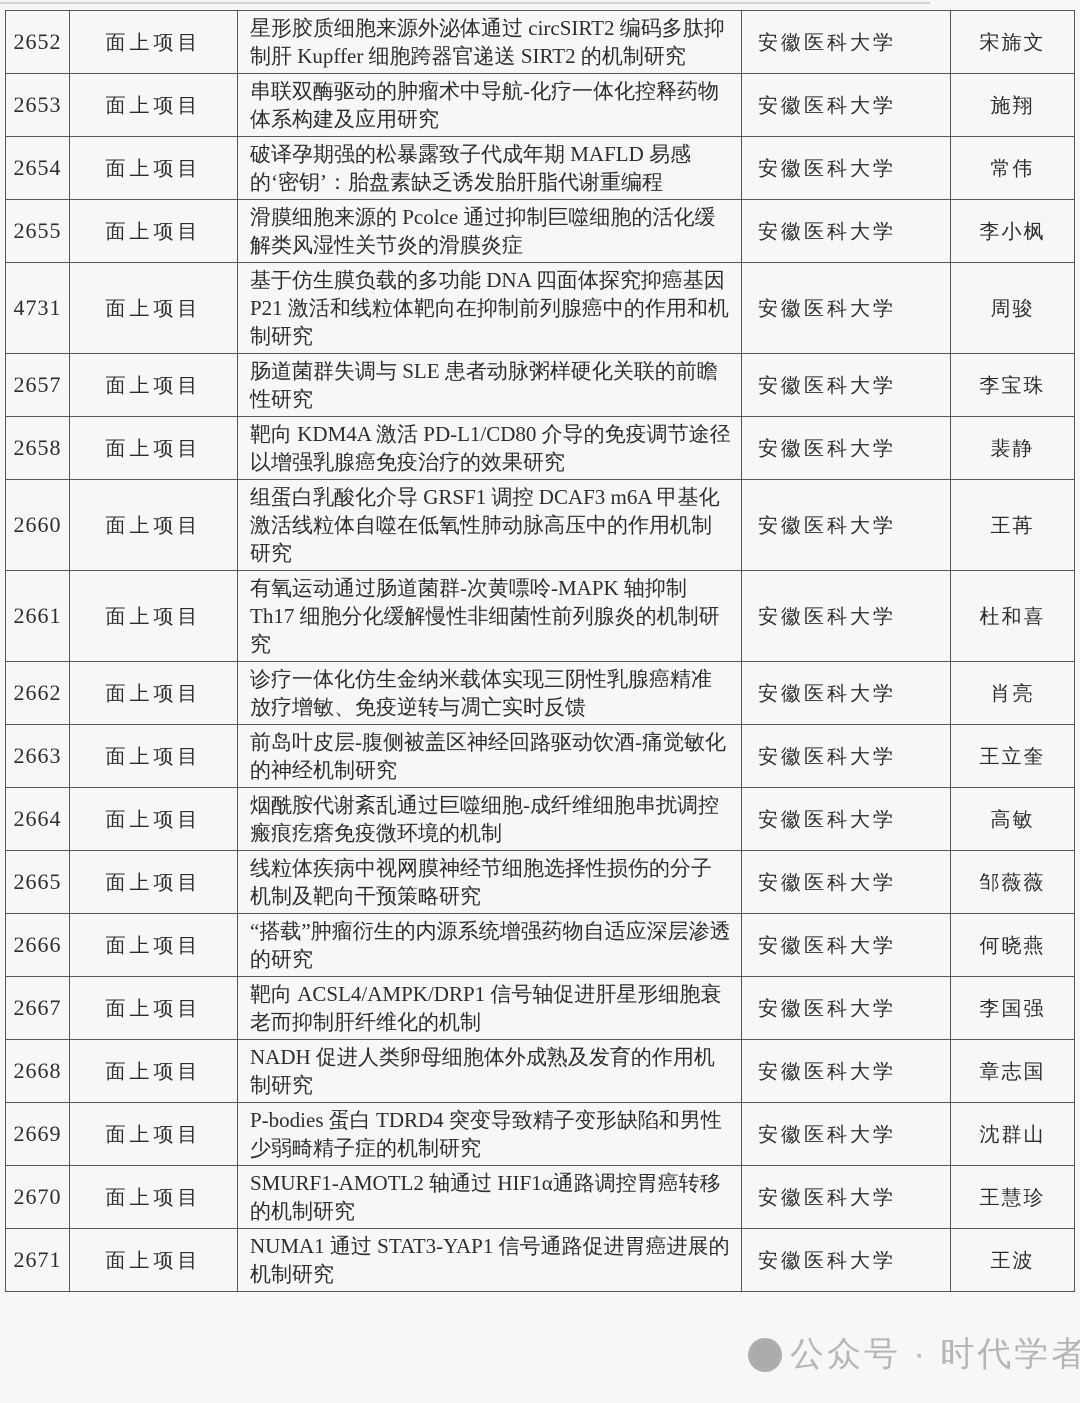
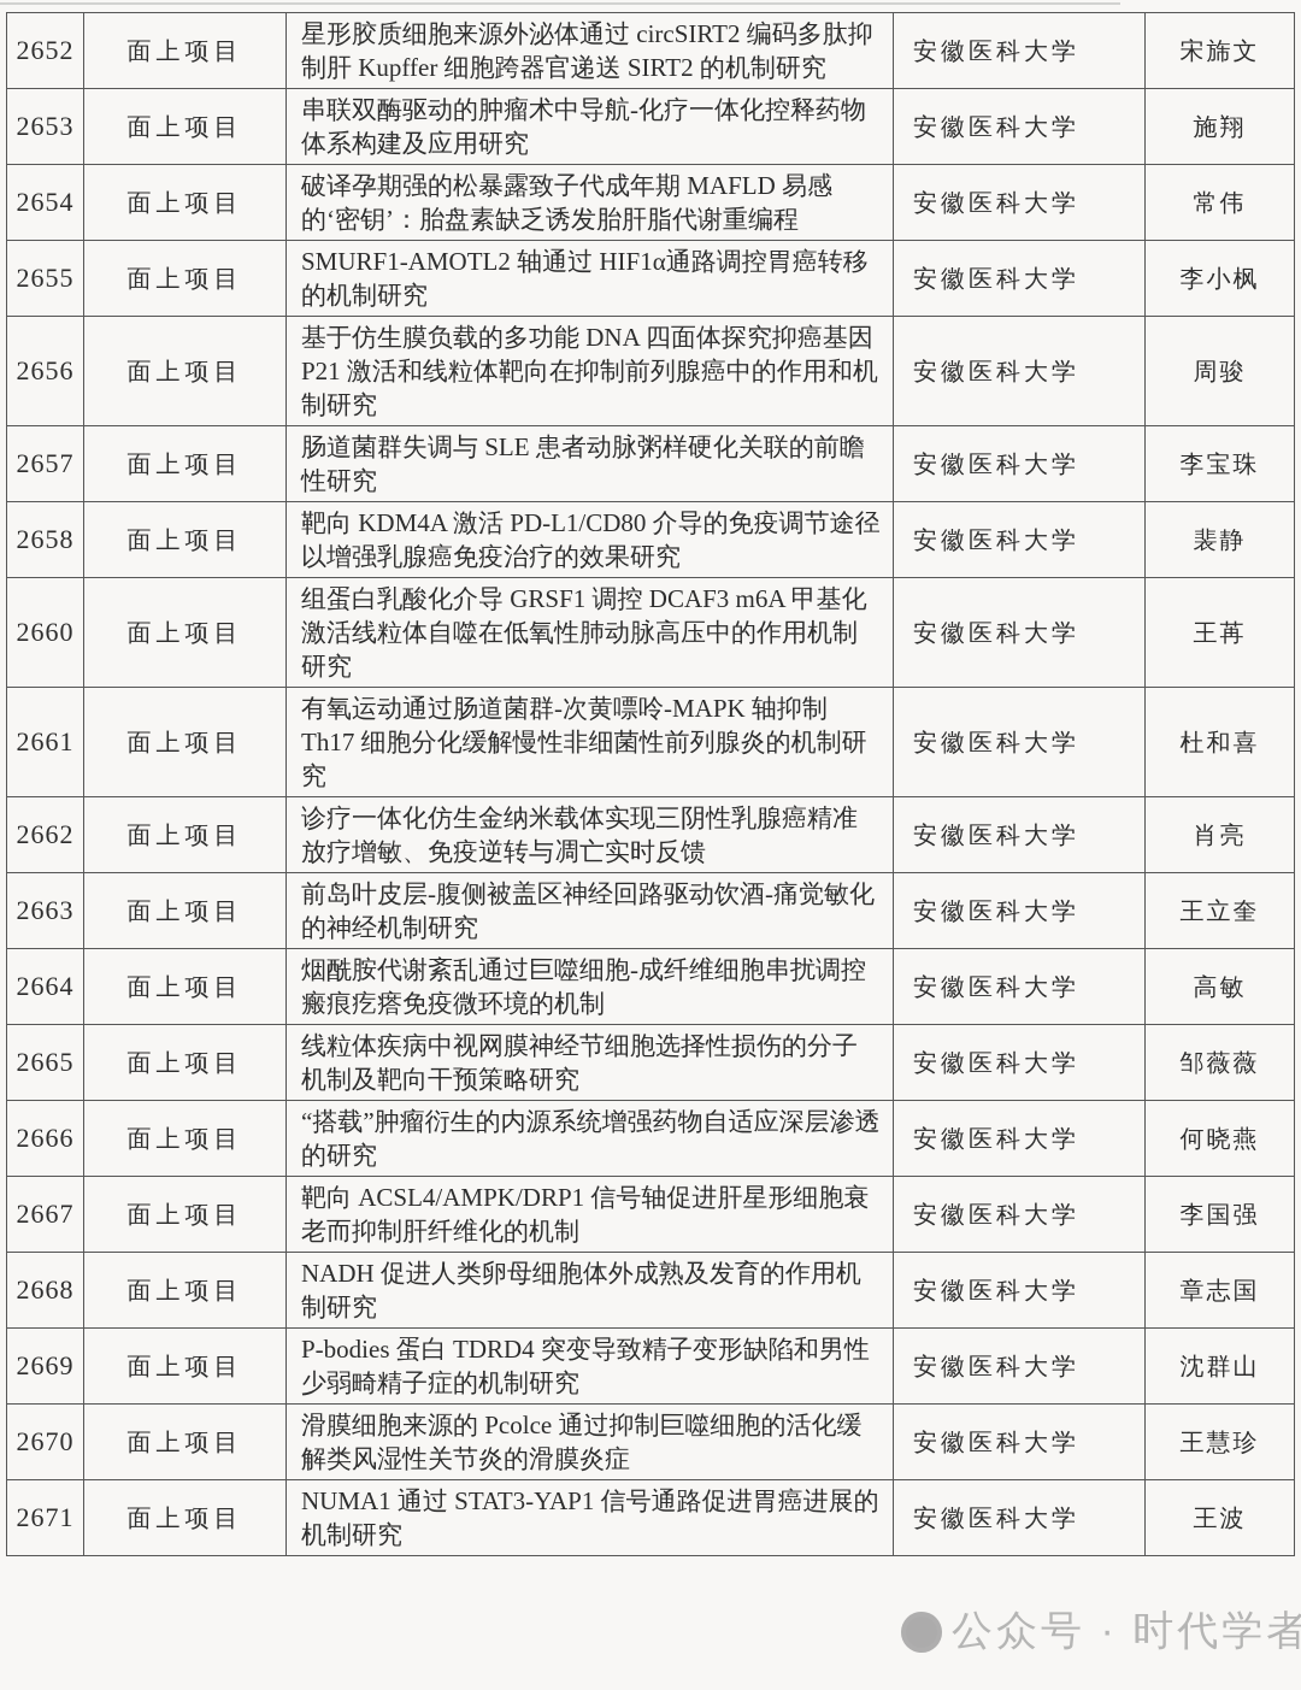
  2652	面上项目	星形胶质细胞来源外泌体通过 circSIRT2 编码多肽抑制肝 Kupffer 细胞跨器官递送 SIRT2 的机制研究	安徽医科大学	宋旆文
  2653	面上项目	串联双酶驱动的肿瘤术中导航-化疗一体化控释药物体系构建及应用研究	安徽医科大学	施翔
  2654	面上项目	破译孕期强的松暴露致子代成年期 MAFLD 易感的‘密钥’：胎盘素缺乏诱发胎肝脂代谢重编程	安徽医科大学	常伟
- 2655	面上项目	滑膜细胞来源的 Pcolce 通过抑制巨噬细胞的活化缓解类风湿性关节炎的滑膜炎症	安徽医科大学	李小枫
+ 2655	面上项目	SMURF1-AMOTL2 轴通过 HIF1α通路调控胃癌转移的机制研究	安徽医科大学	李小枫
- 4731	面上项目	基于仿生膜负载的多功能 DNA 四面体探究抑癌基因 P21 激活和线粒体靶向在抑制前列腺癌中的作用和机制研究	安徽医科大学	周骏
+ 2656	面上项目	基于仿生膜负载的多功能 DNA 四面体探究抑癌基因 P21 激活和线粒体靶向在抑制前列腺癌中的作用和机制研究	安徽医科大学	周骏
  2657	面上项目	肠道菌群失调与 SLE 患者动脉粥样硬化关联的前瞻性研究	安徽医科大学	李宝珠
  2658	面上项目	靶向 KDM4A 激活 PD-L1/CD80 介导的免疫调节途径以增强乳腺癌免疫治疗的效果研究	安徽医科大学	裴静
  2660	面上项目	组蛋白乳酸化介导 GRSF1 调控 DCAF3 m6A 甲基化激活线粒体自噬在低氧性肺动脉高压中的作用机制研究	安徽医科大学	王苒
  2661	面上项目	有氧运动通过肠道菌群-次黄嘌呤-MAPK 轴抑制 Th17 细胞分化缓解慢性非细菌性前列腺炎的机制研究	安徽医科大学	杜和喜
  2662	面上项目	诊疗一体化仿生金纳米载体实现三阴性乳腺癌精准放疗增敏、免疫逆转与凋亡实时反馈	安徽医科大学	肖亮
  2663	面上项目	前岛叶皮层-腹侧被盖区神经回路驱动饮酒-痛觉敏化的神经机制研究	安徽医科大学	王立奎
  2664	面上项目	烟酰胺代谢紊乱通过巨噬细胞-成纤维细胞串扰调控瘢痕疙瘩免疫微环境的机制	安徽医科大学	高敏
  2665	面上项目	线粒体疾病中视网膜神经节细胞选择性损伤的分子机制及靶向干预策略研究	安徽医科大学	邹薇薇
  2666	面上项目	“搭载”肿瘤衍生的内源系统增强药物自适应深层渗透的研究	安徽医科大学	何晓燕
  2667	面上项目	靶向 ACSL4/AMPK/DRP1 信号轴促进肝星形细胞衰老而抑制肝纤维化的机制	安徽医科大学	李国强
  2668	面上项目	NADH 促进人类卵母细胞体外成熟及发育的作用机制研究	安徽医科大学	章志国
  2669	面上项目	P-bodies 蛋白 TDRD4 突变导致精子变形缺陷和男性少弱畸精子症的机制研究	安徽医科大学	沈群山
- 2670	面上项目	SMURF1-AMOTL2 轴通过 HIF1α通路调控胃癌转移的机制研究	安徽医科大学	王慧珍
+ 2670	面上项目	滑膜细胞来源的 Pcolce 通过抑制巨噬细胞的活化缓解类风湿性关节炎的滑膜炎症	安徽医科大学	王慧珍
  2671	面上项目	NUMA1 通过 STAT3-YAP1 信号通路促进胃癌进展的机制研究	安徽医科大学	王波
  公众号 · 时代学者
